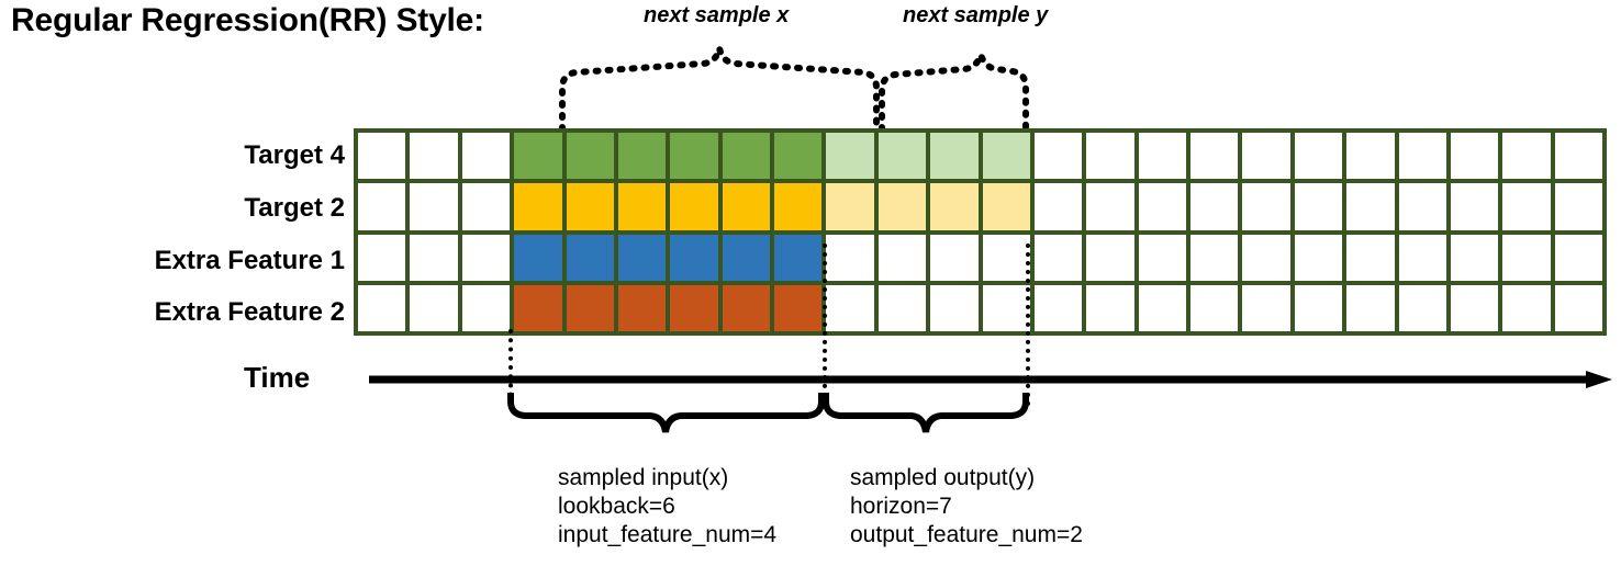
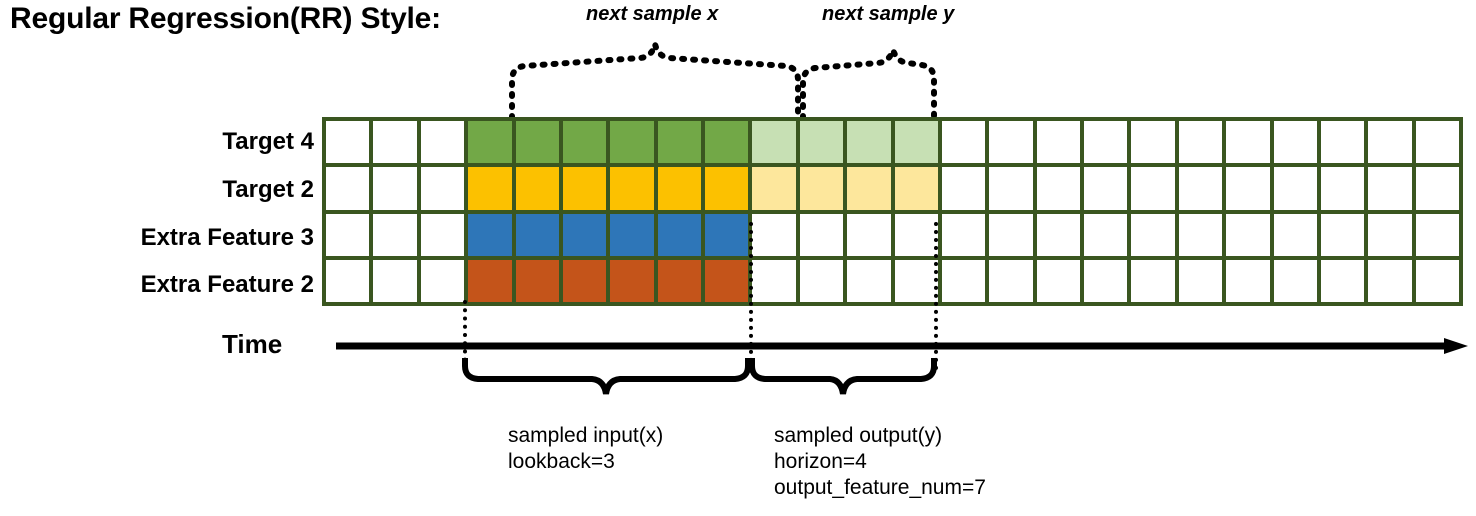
  Regular Regression(RR) Style:
  next sample x
  next sample y
  Target 4
  Target 2
- Extra Feature 1
+ Extra Feature 3
  Extra Feature 2
  Time
  sampled input(x)
- lookback=6
+ lookback=3
- input_feature_num=4
  sampled output(y)
- horizon=7
+ horizon=4
- output_feature_num=2
+ output_feature_num=7
